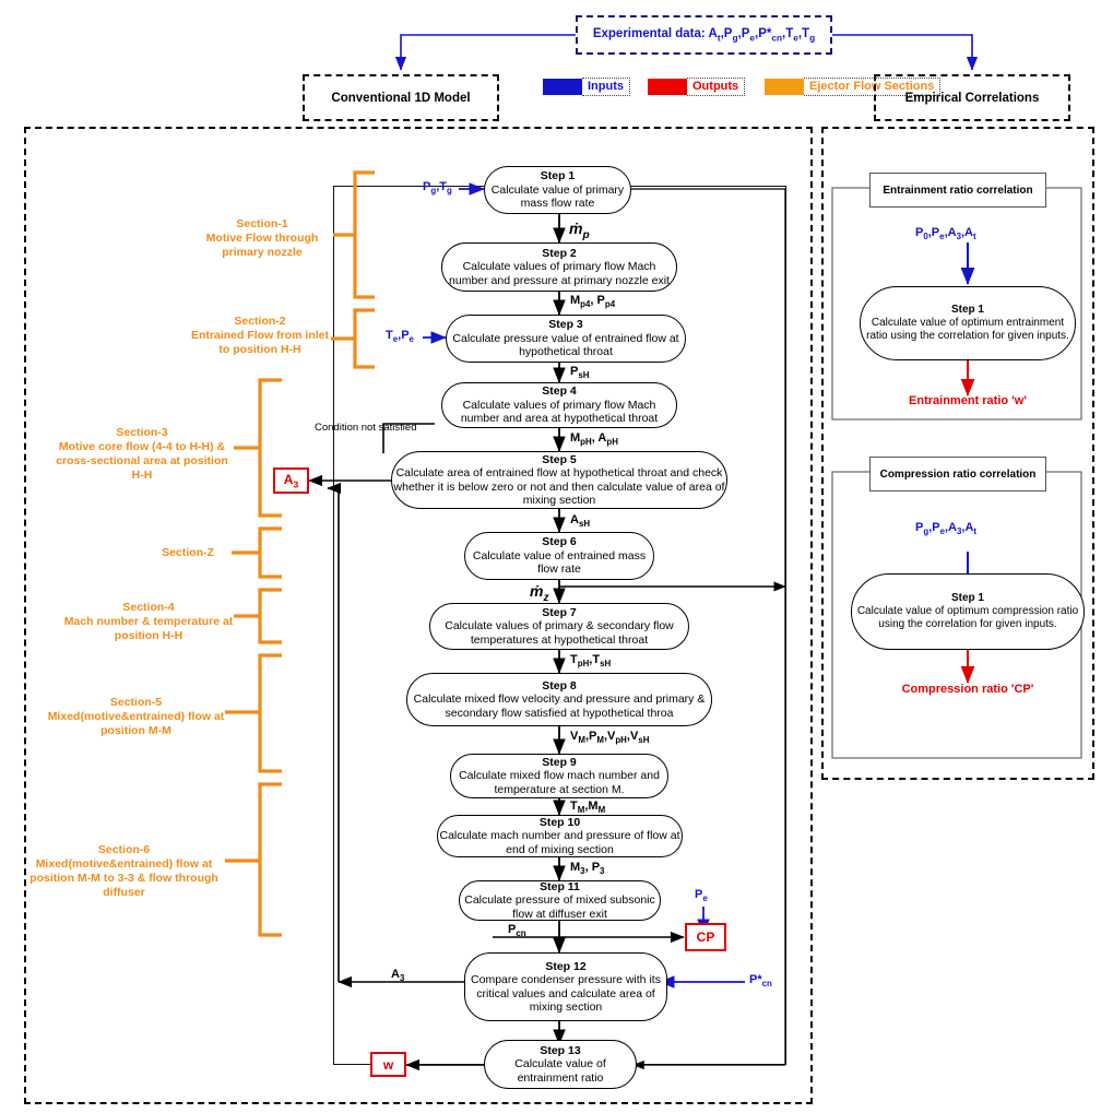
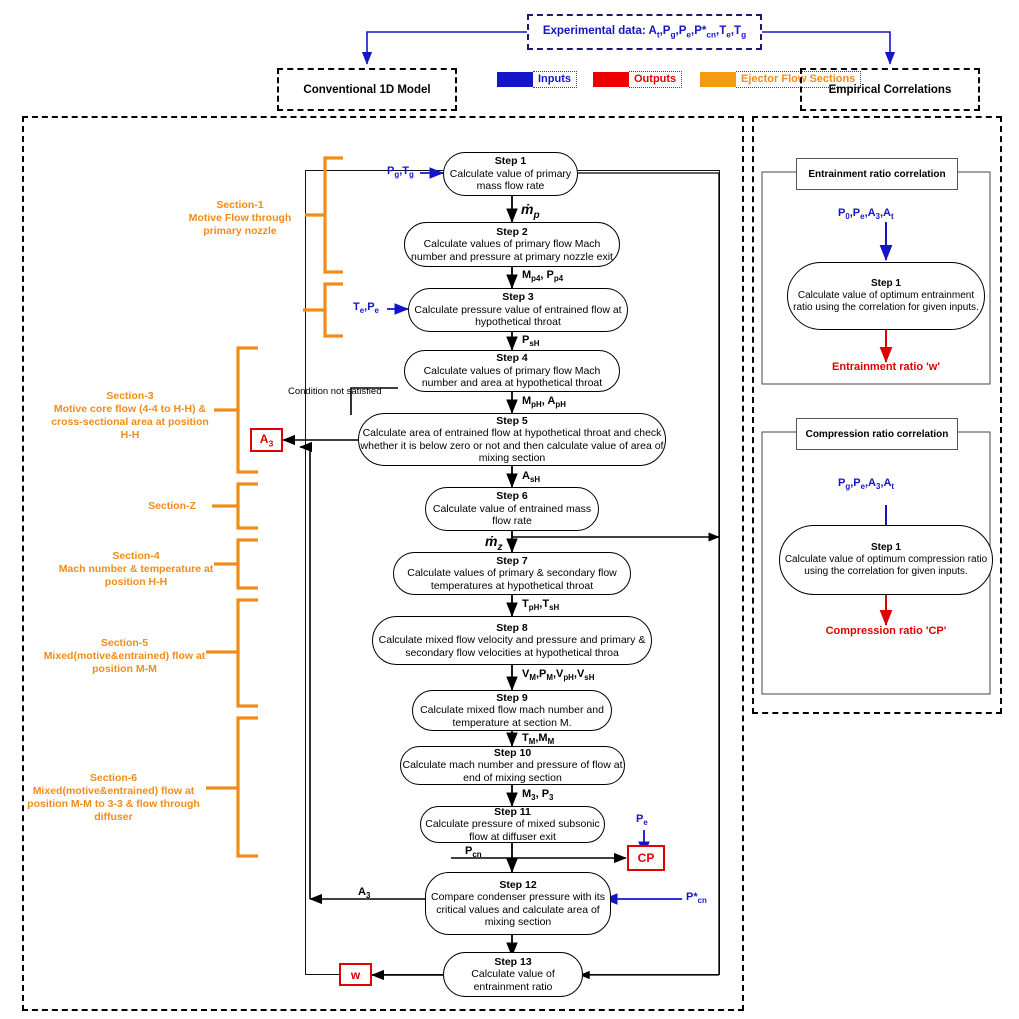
  Experimental data: At,Pg,Pe,P*cn,Te,Tg
  Inputs
  Outputs
  Ejector Flow Sections
  Conventional 1D Model
  Empirical Correlations
  Step 1
  Calculate value of primary mass flow rate
  Step 2
  Calculate values of primary flow Mach number and pressure at primary nozzle exit
  Step 3
  Calculate pressure value of entrained flow at hypothetical throat
  Step 4
  Calculate values of primary flow Mach number and area at hypothetical throat
  Step 5
  Calculate area of entrained flow at hypothetical throat and check whether it is below zero or not and then calculate value of area of mixing section
  Step 6
  Calculate value of entrained mass flow rate
  Step 7
  Calculate values of primary & secondary flow temperatures at hypothetical throat
  Step 8
- Calculate mixed flow velocity and pressure and primary & secondary flow satisfied at hypothetical throa
+ Calculate mixed flow velocity and pressure and primary & secondary flow velocities at hypothetical throa
  Step 9
  Calculate mixed flow mach number and temperature at section M.
  Step 10
  Calculate mach number and pressure of flow at end of mixing section
  Step 11
  Calculate pressure of mixed subsonic flow at diffuser exit
  Step 12
  Compare condenser pressure with its critical values and calculate area of mixing section
  Step 13
  Calculate value of entrainment ratio
  ṁp
  Mp4, Pp4
  PsH
  MpH, ApH
  AsH
  ṁz
  TpH,TsH
  VM,PM,VpH,VsH
  TM,MM
  M3, P3
  Pcn
  A3
  Condition not satisfied
  Pg,Tg
  Te,Pe
  Pe
  P*cn
  A3
  CP
  w
  Section-1
  Motive Flow through primary nozzle
- Section-2
- Entrained Flow from inlet to position H-H
  Section-3
  Motive core flow (4-4 to H-H) & cross-sectional area at position H-H
  Section-Z
  Section-4
  Mach number & temperature at position H-H
  Section-5
  Mixed(motive&entrained) flow at position M-M
  Section-6
  Mixed(motive&entrained) flow at position M-M to 3-3 & flow through diffuser
  Entrainment ratio correlation
  P0,Pe,A3,At
  Step 1
  Calculate value of optimum entrainment ratio using the correlation for given inputs.
  Entrainment ratio 'w'
  Compression ratio correlation
  Pg,Pe,A3,At
  Step 1
  Calculate value of optimum compression ratio using the correlation for given inputs.
  Compression ratio 'CP'
